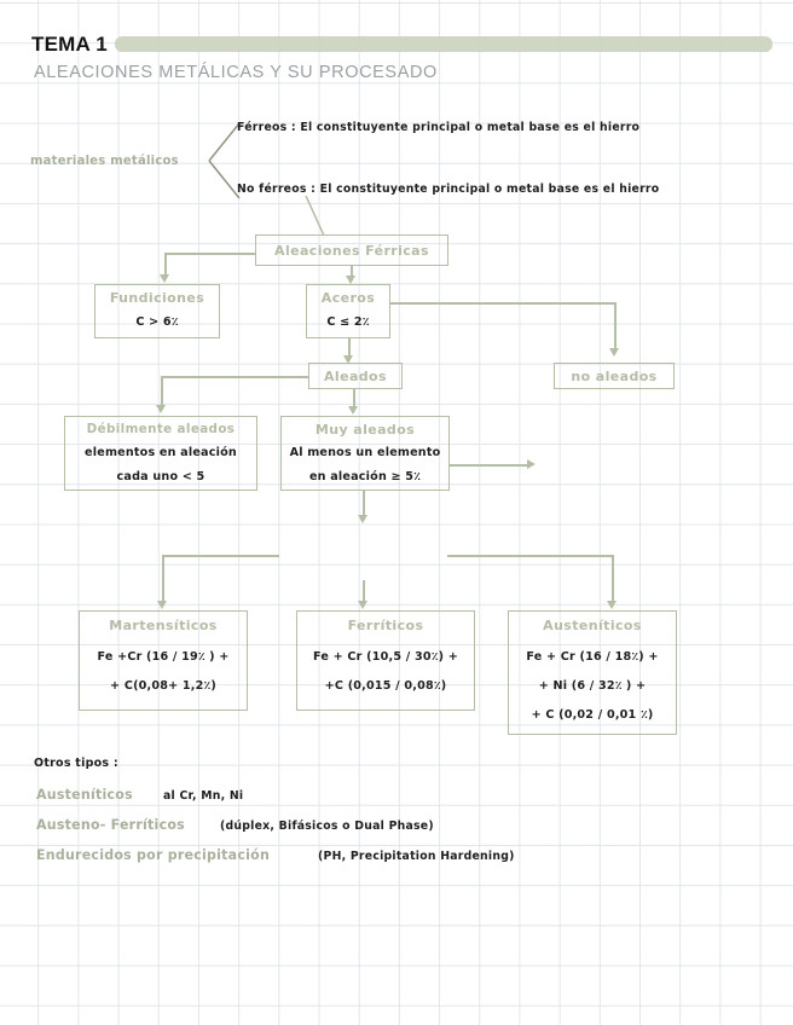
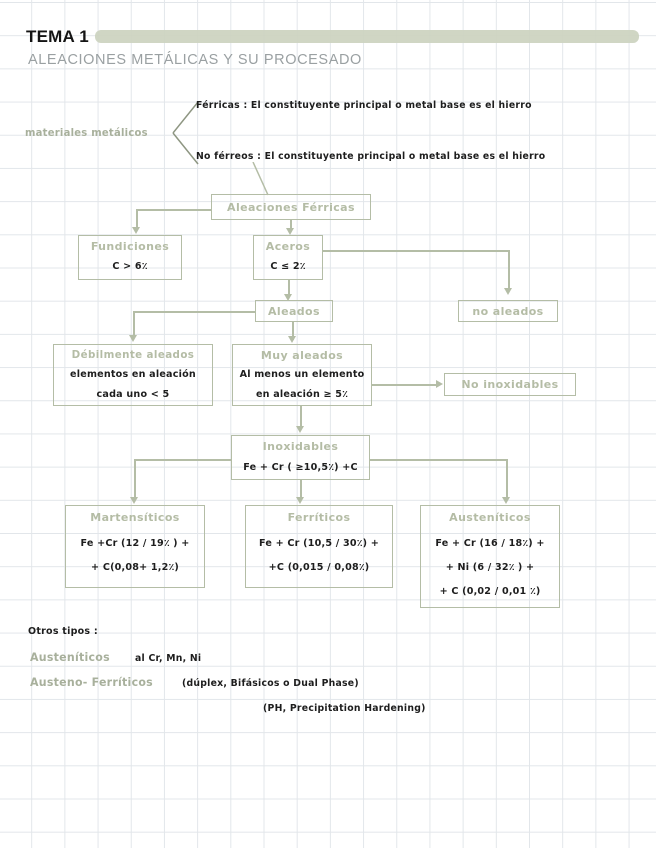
  TEMA 1
  ALEACIONES METÁLICAS Y SU PROCESADO
  materiales metálicos
- Férreos : El constituyente principal o metal base es el hierro
+ Férricas : El constituyente principal o metal base es el hierro
  No férreos : El constituyente principal o metal base es el hierro
  Aleaciones Férricas
  Fundiciones
  C > 6٪
  Aceros
  C ≤ 2٪
  Aleados
  no aleados
  Débilmente aleados
  elementos en aleación
  cada uno < 5
  Muy aleados
  Al menos un elemento
  en aleación ≥ 5٪
+ No inoxidables
+ Inoxidables
+ Fe + Cr ( ≥10,5٪) +C
  Martensíticos
- Fe +Cr (16 / 19٪ ) +
+ Fe +Cr (12 / 19٪ ) +
  + C(0,08+ 1,2٪)
  Ferríticos
  Fe + Cr (10,5 / 30٪) +
  +C (0,015 / 0,08٪)
  Austeníticos
  Fe + Cr (16 / 18٪) +
  + Ni (6 / 32٪ ) +
  + C (0,02 / 0,01 ٪)
  Otros tipos :
  Austeníticos
  al Cr, Mn, Ni
  Austeno- Ferríticos
  (dúplex, Bifásicos o Dual Phase)
- Endurecidos por precipitación
  (PH, Precipitation Hardening)
